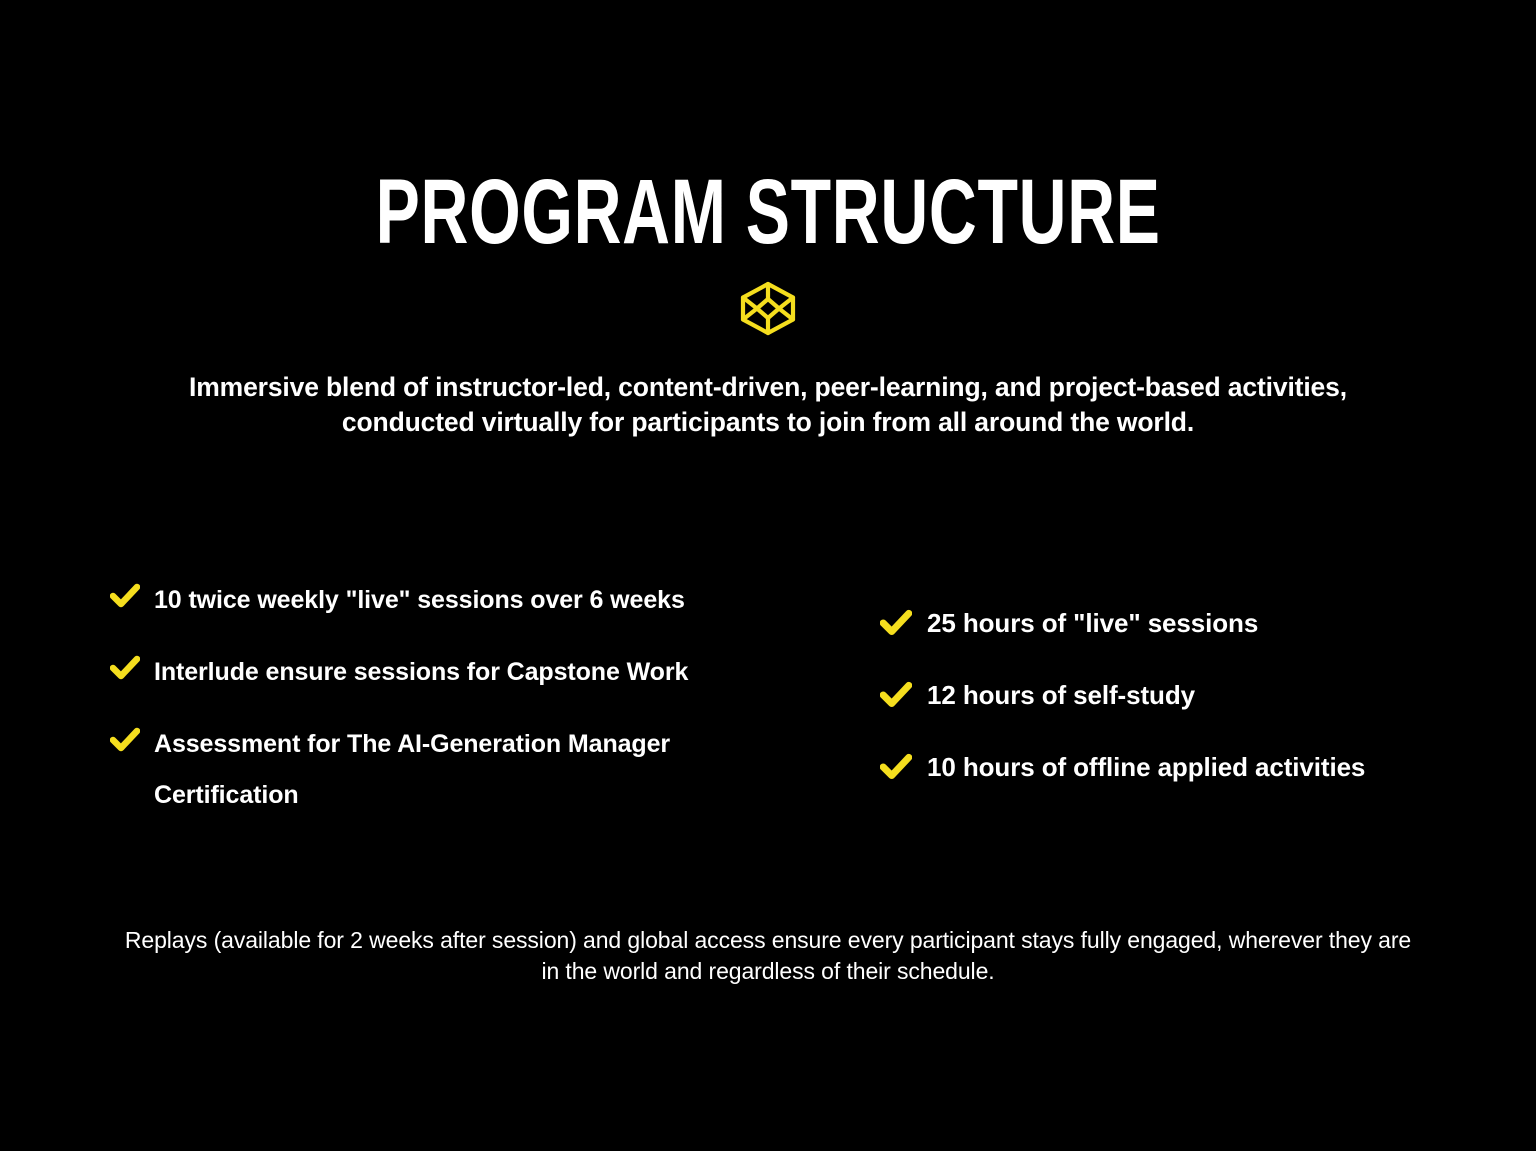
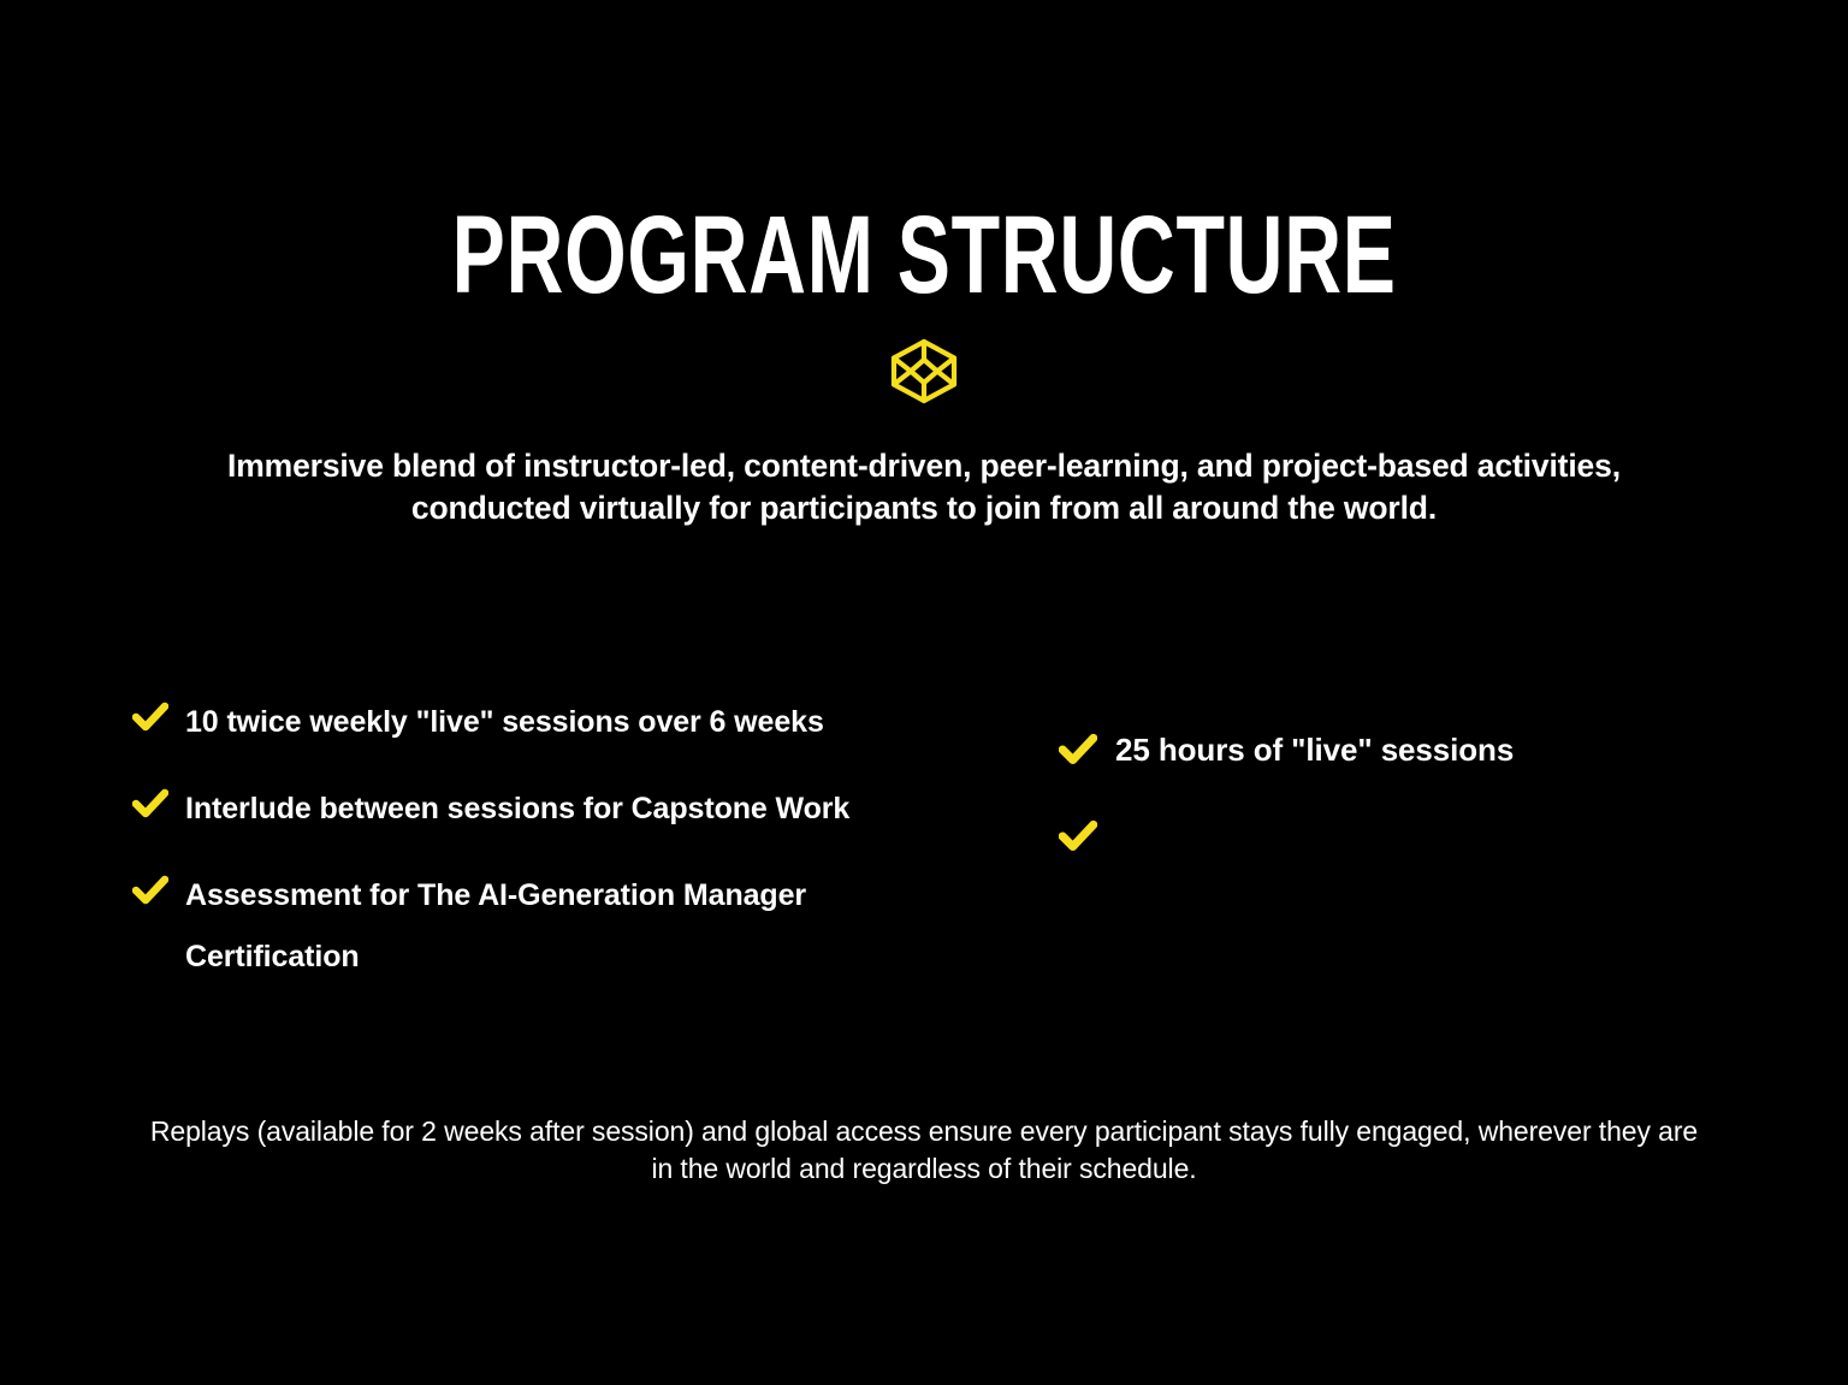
  PROGRAM STRUCTURE
  Immersive blend of instructor-led, content-driven, peer-learning, and project-based activities,
  conducted virtually for participants to join from all around the world.
  10 twice weekly "live" sessions over 6 weeks
- Interlude ensure sessions for Capstone Work
+ Interlude between sessions for Capstone Work
  Assessment for The AI-Generation Manager Certification
  25 hours of "live" sessions
- 12 hours of self-study
- 10 hours of offline applied activities
  Replays (available for 2 weeks after session) and global access ensure every participant stays fully engaged, wherever they are in the world and regardless of their schedule.
